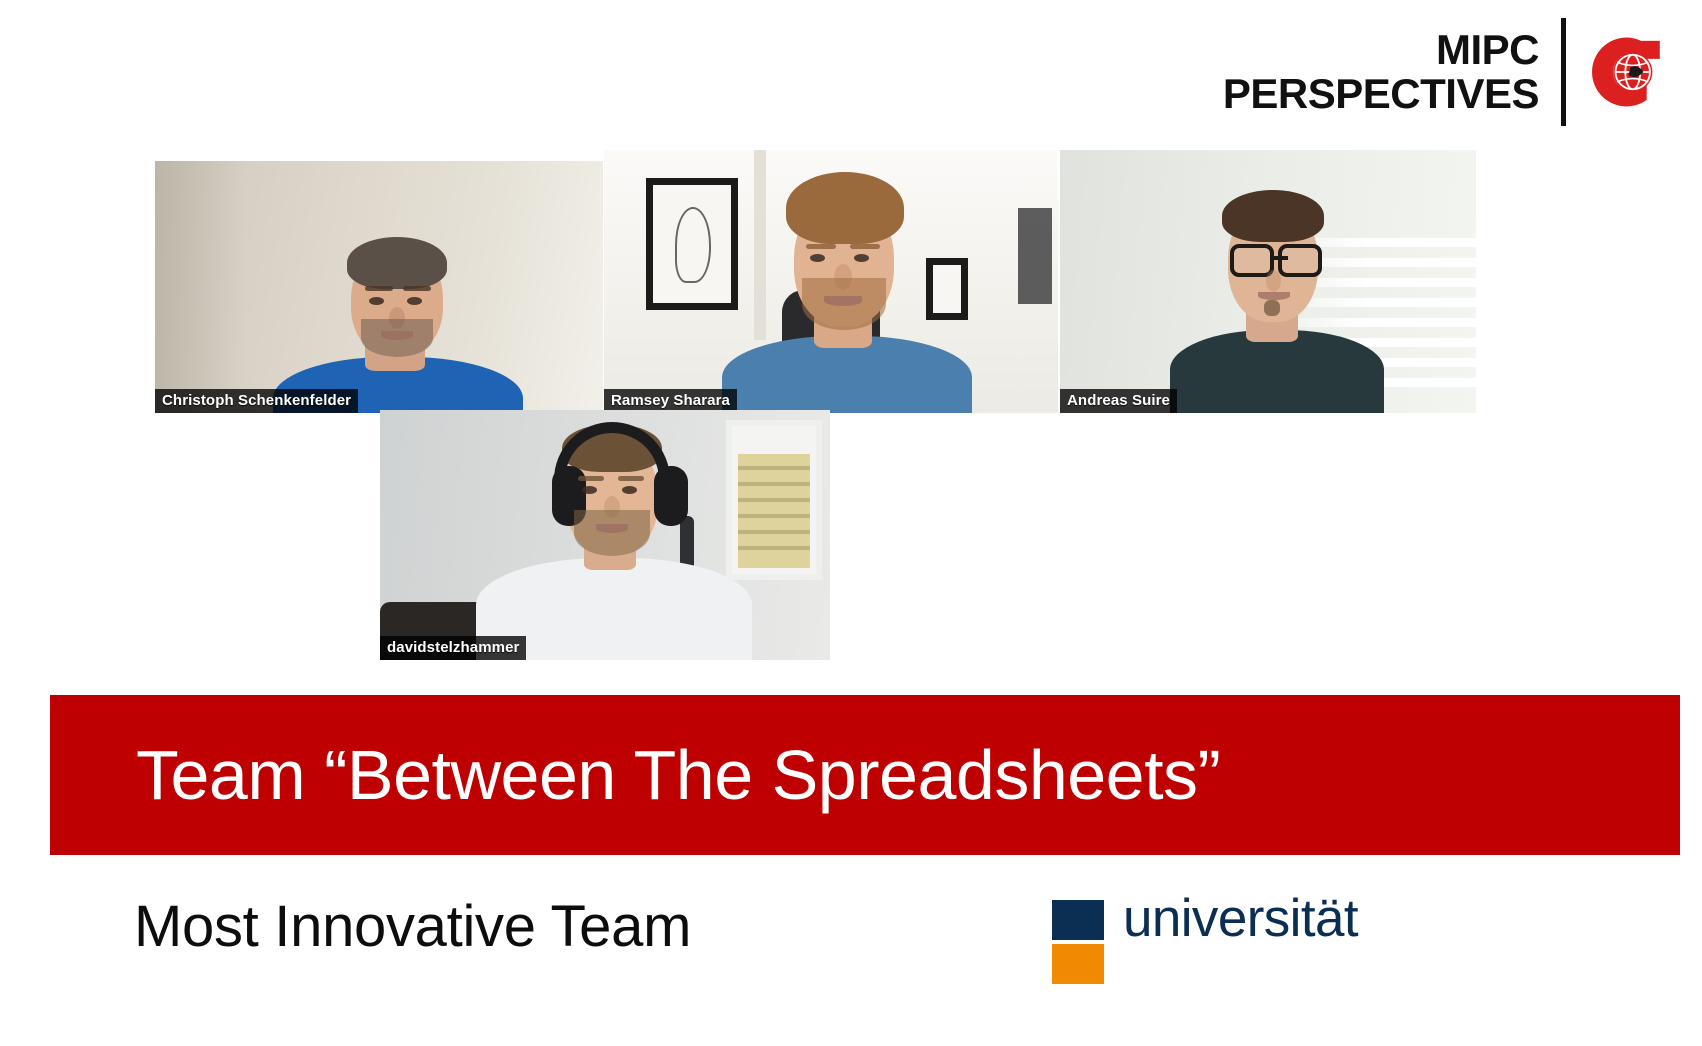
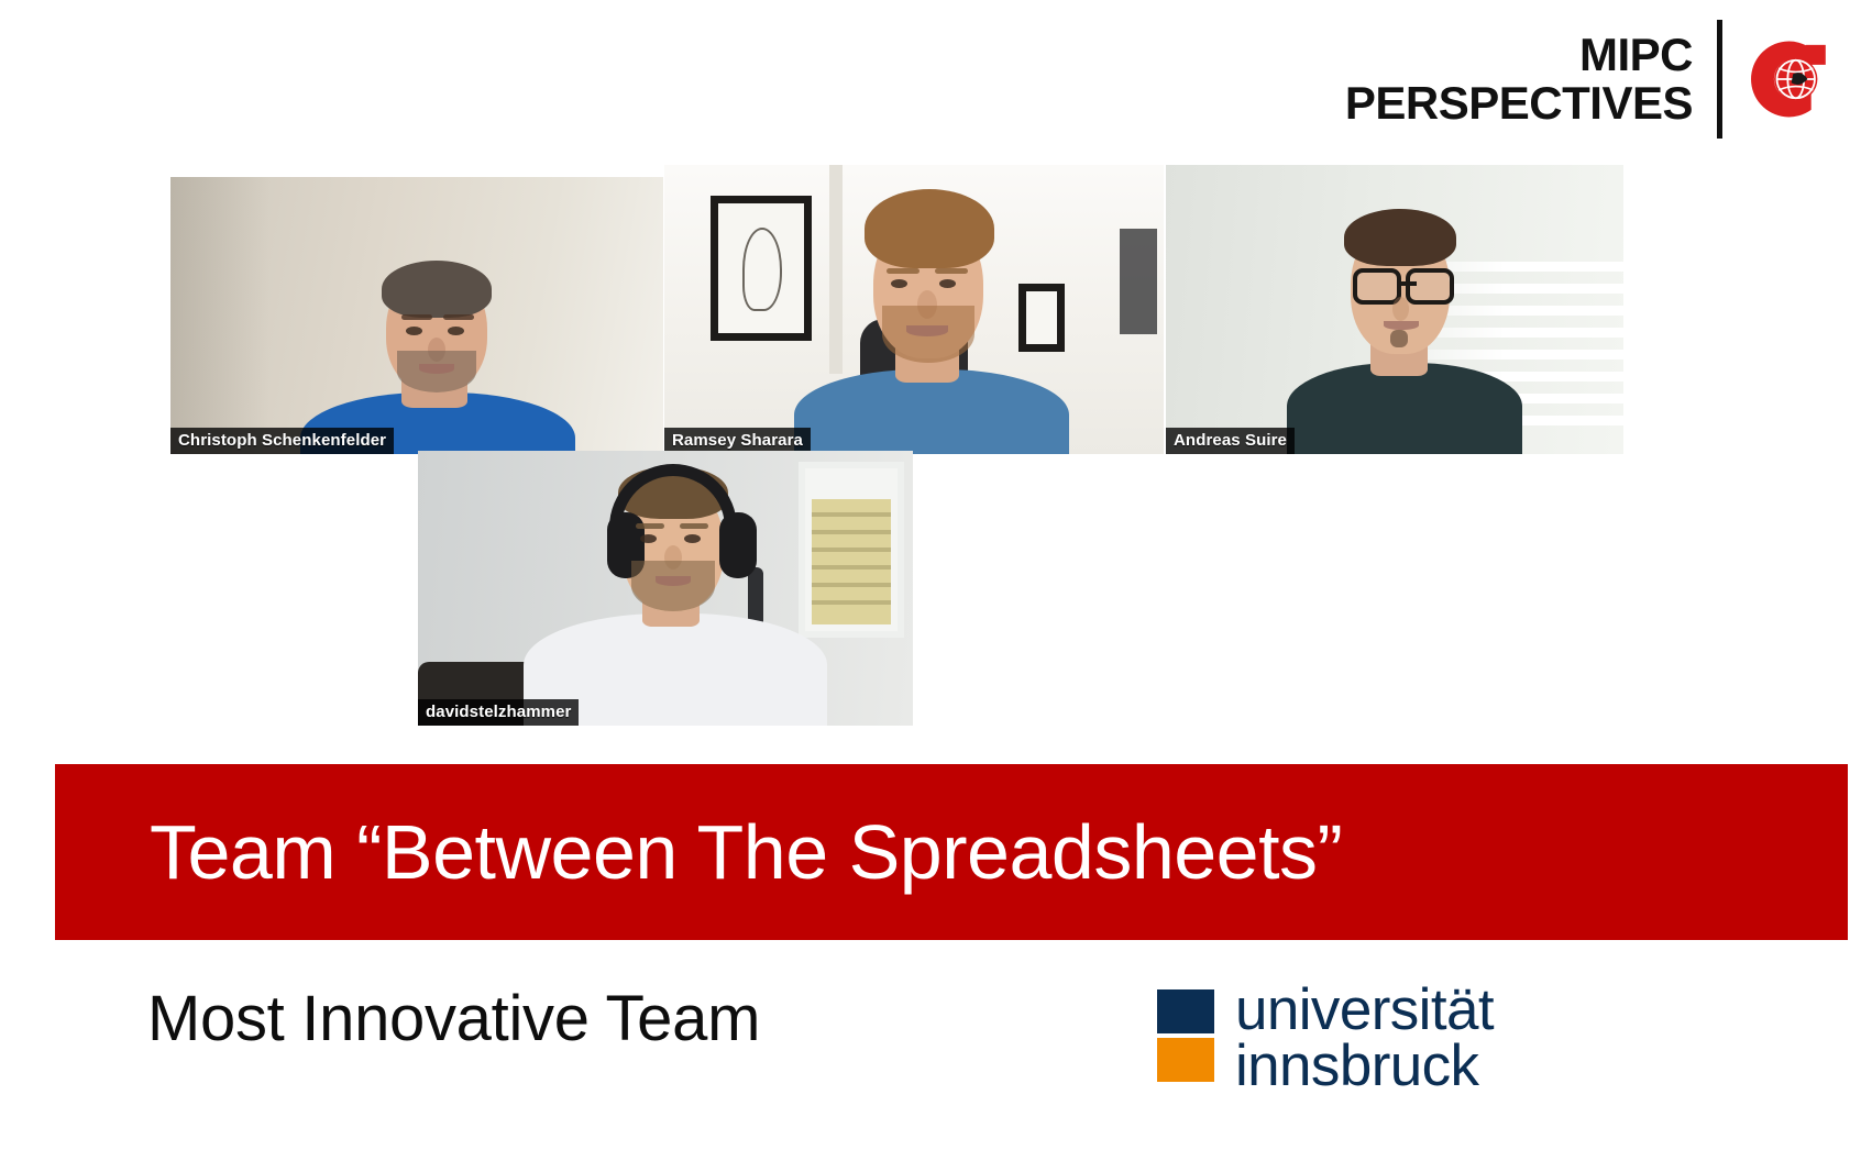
  MIPC
  PERSPECTIVES
  Christoph Schenkenfelder
  Ramsey Sharara
  Andreas Suire
  davidstelzhammer
  Team “Between The Spreadsheets”
  Most Innovative Team
  universität
+ innsbruck
